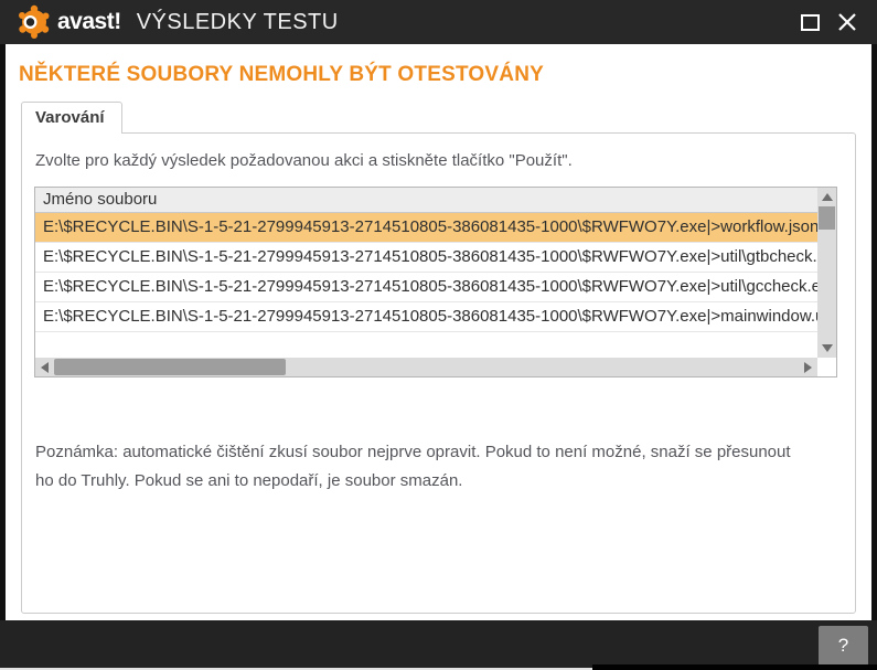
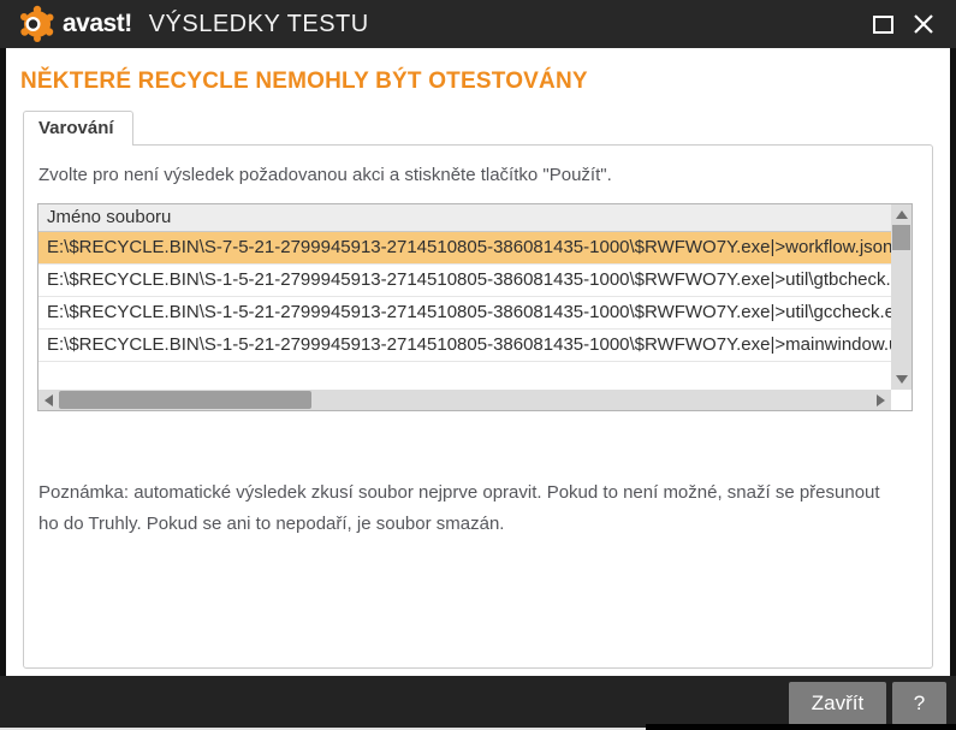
  avast!
  VÝSLEDKY TESTU
- NĚKTERÉ SOUBORY NEMOHLY BÝT OTESTOVÁNY
+ NĚKTERÉ RECYCLE NEMOHLY BÝT OTESTOVÁNY
  Varování
- Zvolte pro každý výsledek požadovanou akci a stiskněte tlačítko "Použít".
+ Zvolte pro není výsledek požadovanou akci a stiskněte tlačítko "Použít".
  Jméno souboru
- E:\$RECYCLE.BIN\S-1-5-21-2799945913-2714510805-386081435-1000\$RWFWO7Y.exe|>workflow.json
+ E:\$RECYCLE.BIN\S-7-5-21-2799945913-2714510805-386081435-1000\$RWFWO7Y.exe|>workflow.json
  E:\$RECYCLE.BIN\S-1-5-21-2799945913-2714510805-386081435-1000\$RWFWO7Y.exe|>util\gtbcheck.
  E:\$RECYCLE.BIN\S-1-5-21-2799945913-2714510805-386081435-1000\$RWFWO7Y.exe|>util\gccheck.e
  E:\$RECYCLE.BIN\S-1-5-21-2799945913-2714510805-386081435-1000\$RWFWO7Y.exe|>mainwindow.
- Poznámka: automatické čištění zkusí soubor nejprve opravit. Pokud to není možné, snaží se přesunout ho do Truhly. Pokud se ani to nepodaří, je soubor smazán.
+ Poznámka: automatické výsledek zkusí soubor nejprve opravit. Pokud to není možné, snaží se přesunout ho do Truhly. Pokud se ani to nepodaří, je soubor smazán.
+ Zavřít
  ?
